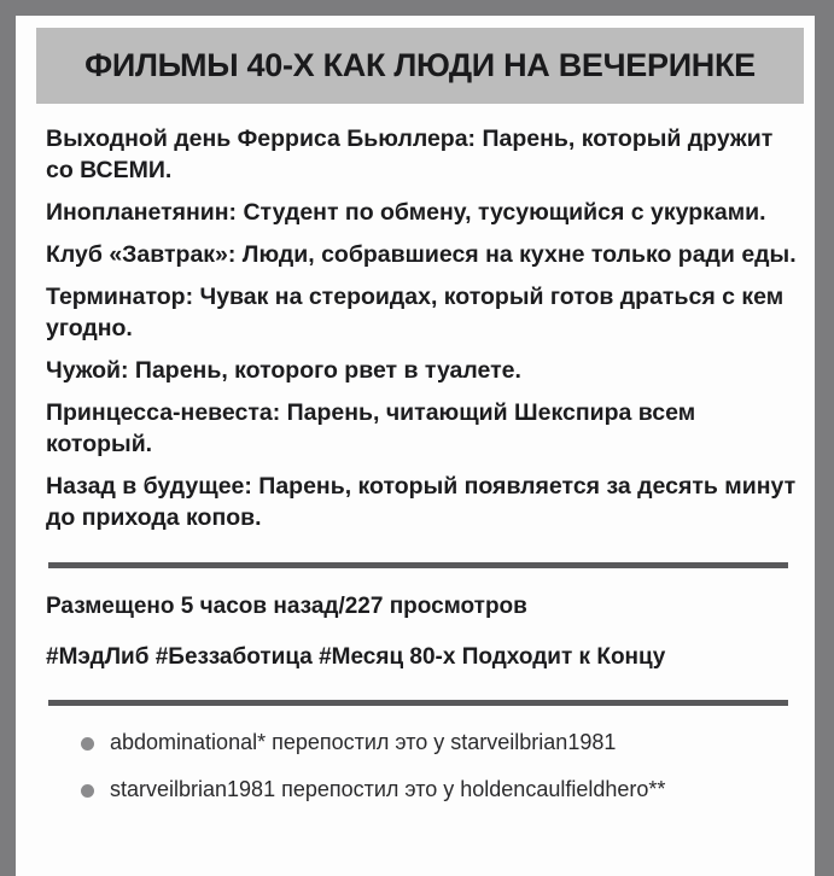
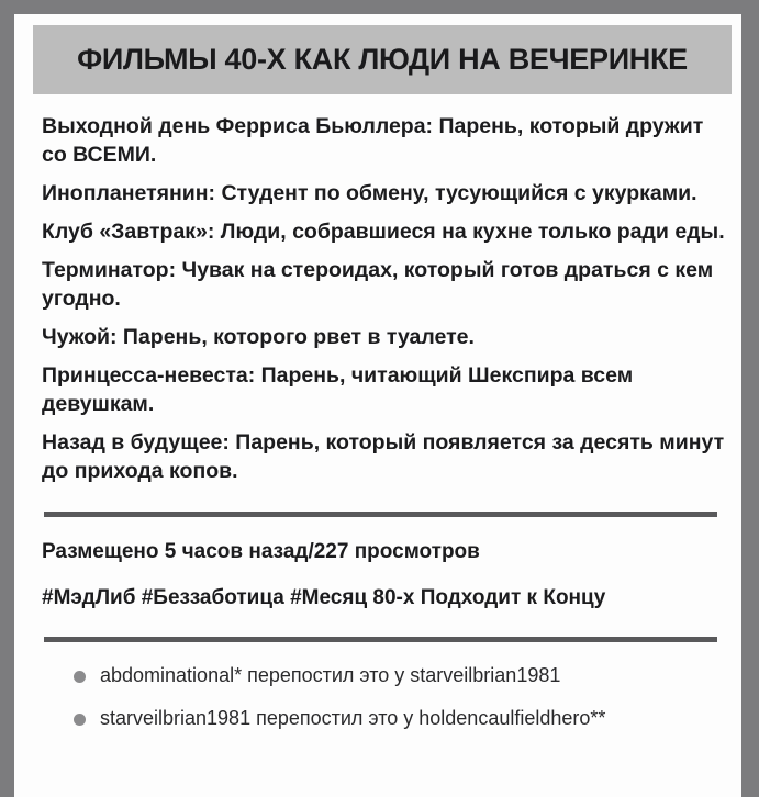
  ФИЛЬМЫ 40-Х КАК ЛЮДИ НА ВЕЧЕРИНКЕ
  Выходной день Ферриса Бьюллера: Парень, который дружит со ВСЕМИ.
  Инопланетянин: Студент по обмену, тусующийся с укурками.
  Клуб «Завтрак»: Люди, собравшиеся на кухне только ради еды.
  Терминатор: Чувак на стероидах, который готов драться с кем угодно.
  Чужой: Парень, которого рвет в туалете.
- Принцесса-невеста: Парень, читающий Шекспира всем который.
+ Принцесса-невеста: Парень, читающий Шекспира всем девушкам.
  Назад в будущее: Парень, который появляется за десять минут до прихода копов.
  Размещено 5 часов назад/227 просмотров
  #МэдЛиб #Беззаботица #Месяц 80-х Подходит к Концу
  abdominational* перепостил это у starveilbrian1981
  starveilbrian1981 перепостил это у holdencaulfieldhero**
